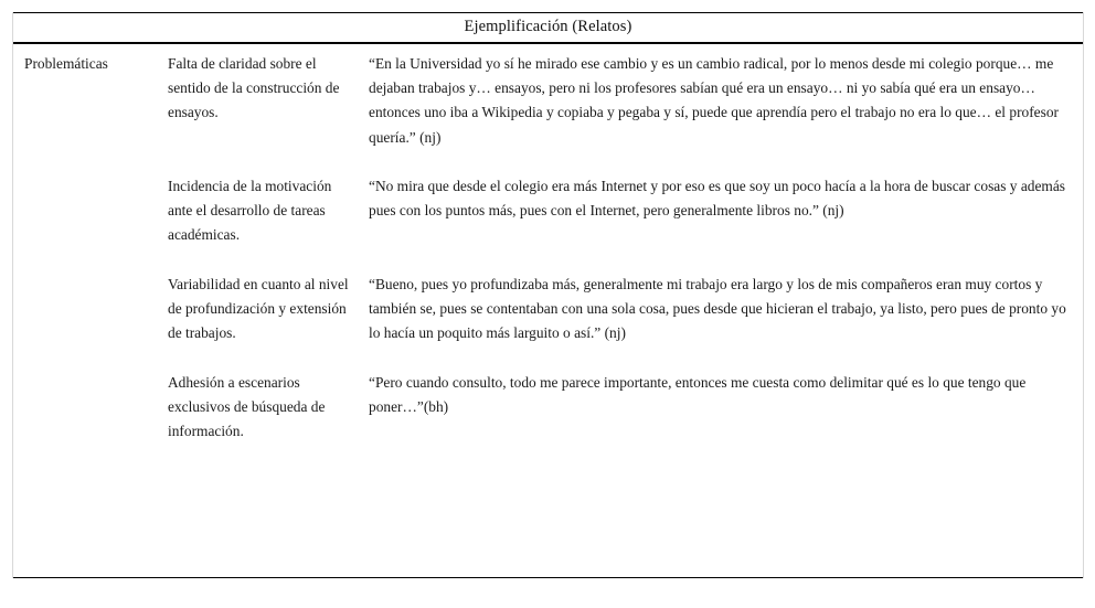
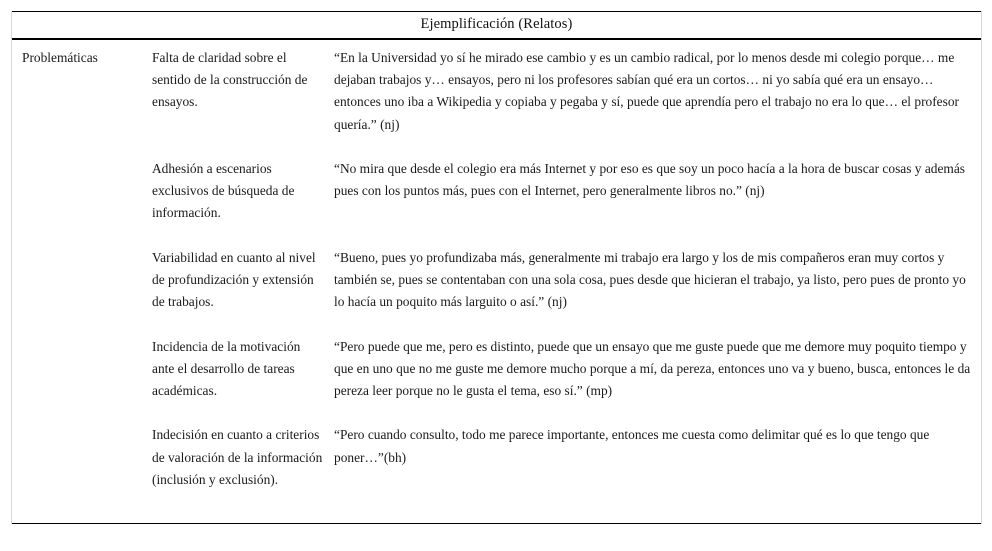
  Ejemplificación (Relatos)
  Problemáticas
  Falta de claridad sobre el sentido de la construcción de ensayos.
- Incidencia de la motivación ante el desarrollo de tareas académicas.
+ Adhesión a escenarios exclusivos de búsqueda de información.
  Variabilidad en cuanto al nivel de profundización y extensión de trabajos.
- Adhesión a escenarios exclusivos de búsqueda de información.
+ Incidencia de la motivación ante el desarrollo de tareas académicas.
+ Indecisión en cuanto a criterios de valoración de la información (inclusión y exclusión).
- “En la Universidad yo sí he mirado ese cambio y es un cambio radical, por lo menos desde mi colegio porque… me dejaban trabajos y… ensayos, pero ni los profesores sabían qué era un ensayo… ni yo sabía qué era un ensayo… entonces uno iba a Wikipedia y copiaba y pegaba y sí, puede que aprendía pero el trabajo no era lo que… el profesor quería.” (nj)
+ “En la Universidad yo sí he mirado ese cambio y es un cambio radical, por lo menos desde mi colegio porque… me dejaban trabajos y… ensayos, pero ni los profesores sabían qué era un cortos… ni yo sabía qué era un ensayo… entonces uno iba a Wikipedia y copiaba y pegaba y sí, puede que aprendía pero el trabajo no era lo que… el profesor quería.” (nj)
  “No mira que desde el colegio era más Internet y por eso es que soy un poco hacía a la hora de buscar cosas y además pues con los puntos más, pues con el Internet, pero generalmente libros no.” (nj)
  “Bueno, pues yo profundizaba más, generalmente mi trabajo era largo y los de mis compañeros eran muy cortos y también se, pues se contentaban con una sola cosa, pues desde que hicieran el trabajo, ya listo, pero pues de pronto yo lo hacía un poquito más larguito o así.” (nj)
+ “Pero puede que me, pero es distinto, puede que un ensayo que me guste puede que me demore muy poquito tiempo y que en uno que no me guste me demore mucho porque a mí, da pereza, entonces uno va y bueno, busca, entonces le da pereza leer porque no le gusta el tema, eso sí.” (mp)
  “Pero cuando consulto, todo me parece importante, entonces me cuesta como delimitar qué es lo que tengo que poner…”(bh)
